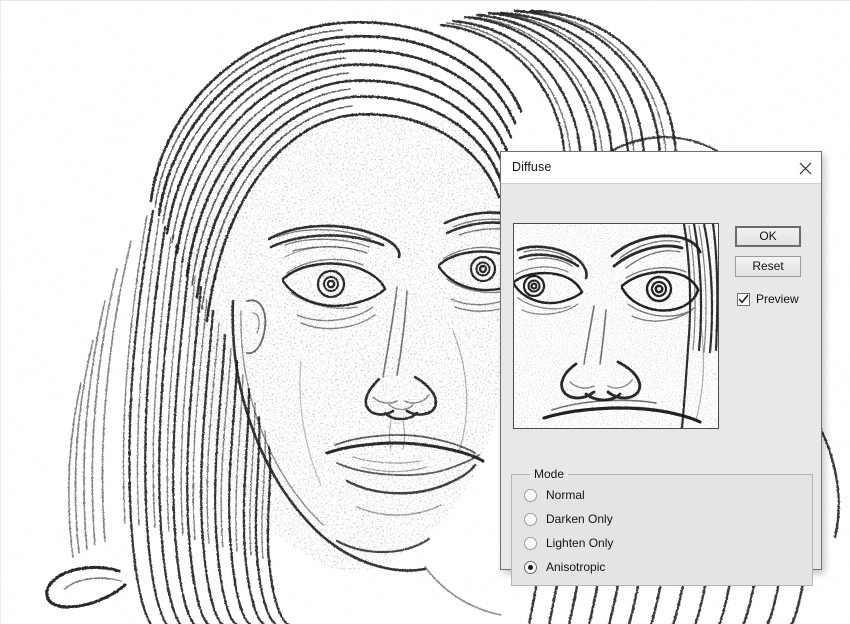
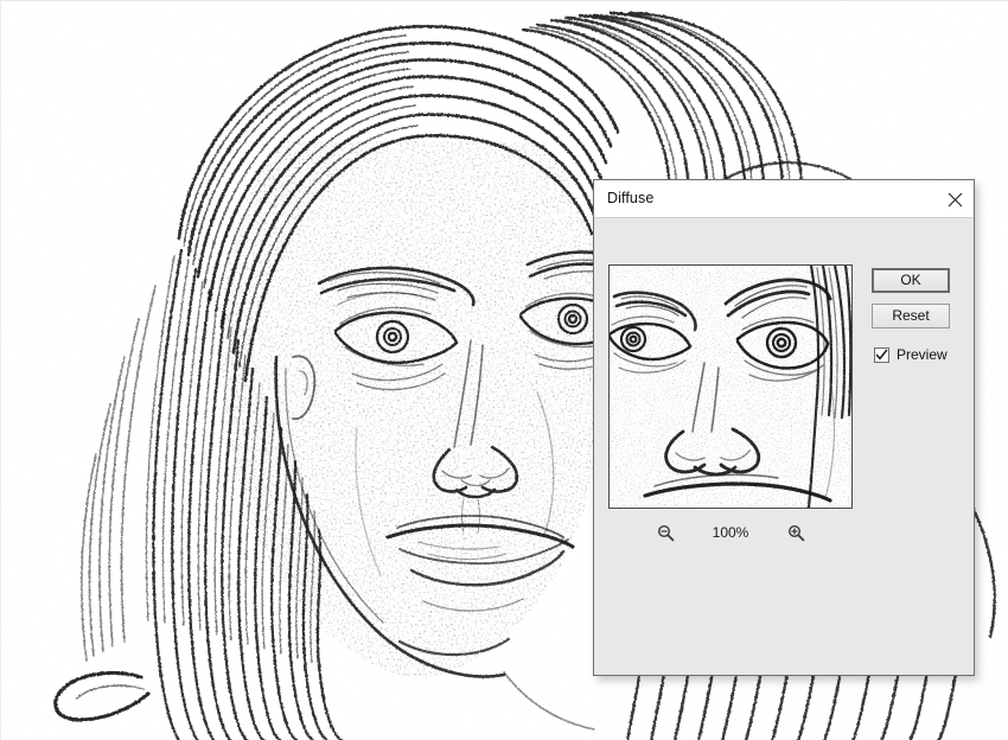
  Diffuse
+ 100%
  OK
  Reset
  Preview
- Mode
- Normal
- Darken Only
- Lighten Only
- Anisotropic
